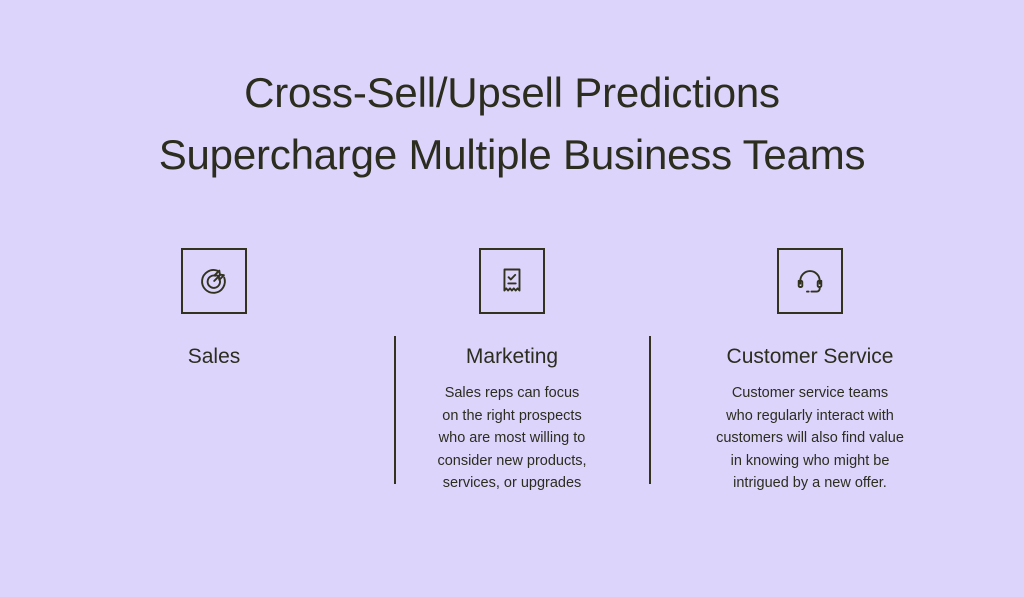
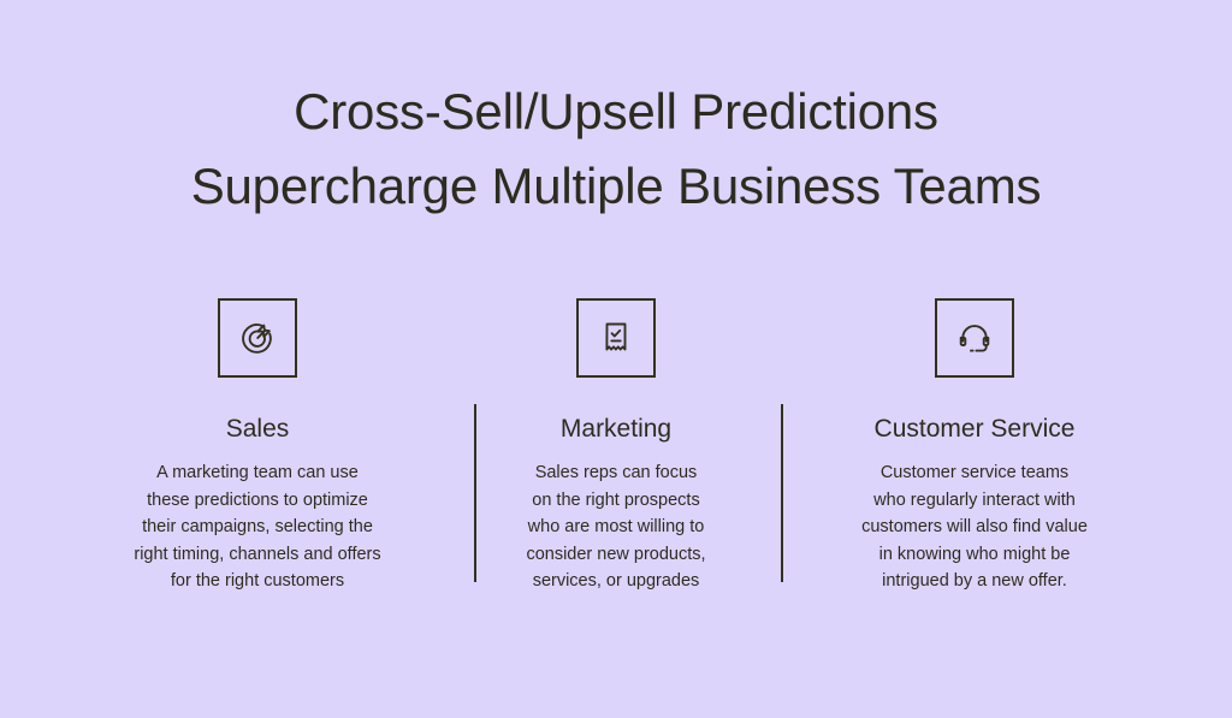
  Cross-Sell/Upsell Predictions
  Supercharge Multiple Business Teams
  Sales
+ A marketing team can use
+ these predictions to optimize
+ their campaigns, selecting the
+ right timing, channels and offers
+ for the right customers
  Marketing
  Sales reps can focus
  on the right prospects
  who are most willing to
  consider new products,
  services, or upgrades
  Customer Service
  Customer service teams
  who regularly interact with
  customers will also find value
  in knowing who might be
  intrigued by a new offer.
